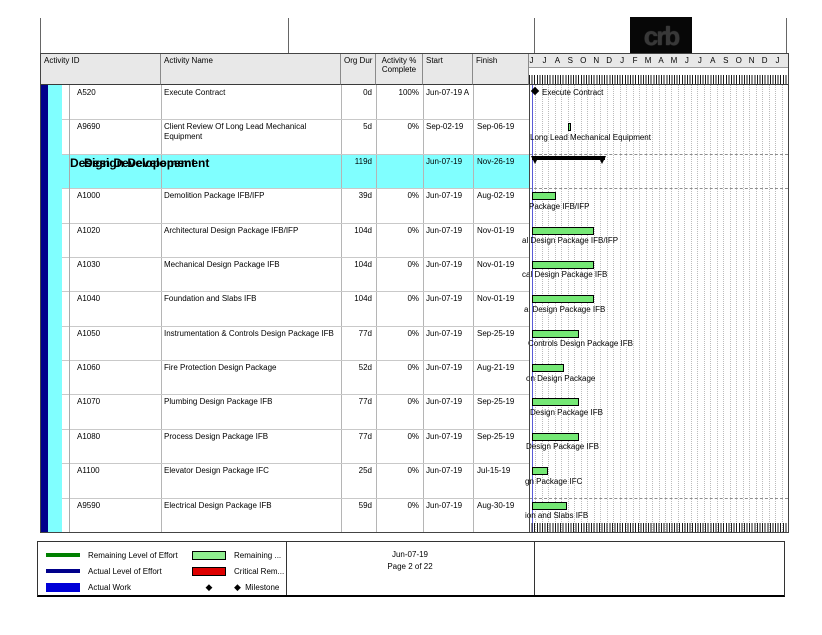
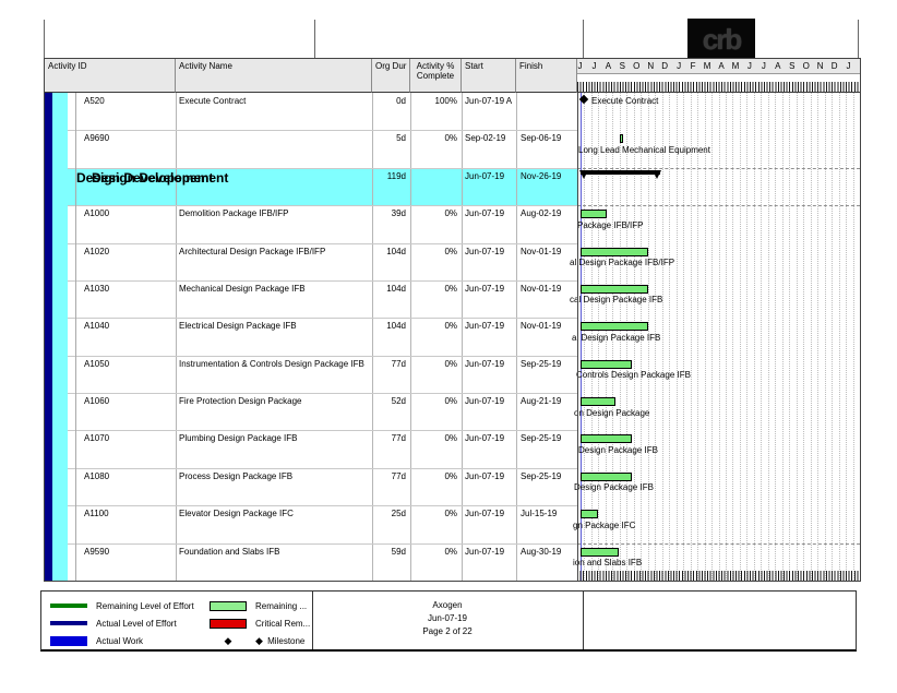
  crb
  Activity ID
  Activity Name
  Org Dur
  Activity %
  Complete
  Start
  Finish
  J
  J
  A
  S
  O
  N
  D
  J
  F
  M
  A
  M
  J
  J
  A
  S
  O
  N
  D
  J
  Execute Contract
  Long Lead Mechanical Equipment
  Package IFB/IFP
  al Design Package IFB/IFP
  cal Design Package IFB
  al Design Package IFB
  Controls Design Package IFB
  on Design Package
  Design Package IFB
  Design Package IFB
  gn Package IFC
  ion and Slabs IFB
  A520
  Execute Contract
  0d
  100%
  Jun-07-19 A
  A9690
- Client Review Of Long Lead Mechanical Equipment
  5d
  0%
  Sep-02-19
  Sep-06-19
  Design Developement
  Design Developement
  119d
  Jun-07-19
  Nov-26-19
  A1000
  Demolition Package IFB/IFP
  39d
  0%
  Jun-07-19
  Aug-02-19
  A1020
  Architectural Design Package IFB/IFP
  104d
  0%
  Jun-07-19
  Nov-01-19
  A1030
  Mechanical Design Package IFB
  104d
  0%
  Jun-07-19
  Nov-01-19
  A1040
- Foundation and Slabs IFB
+ Electrical Design Package IFB
  104d
  0%
  Jun-07-19
  Nov-01-19
  A1050
  Instrumentation & Controls Design Package IFB
  77d
  0%
  Jun-07-19
  Sep-25-19
  A1060
  Fire Protection Design Package
  52d
  0%
  Jun-07-19
  Aug-21-19
  A1070
  Plumbing Design Package IFB
  77d
  0%
  Jun-07-19
  Sep-25-19
  A1080
  Process Design Package IFB
  77d
  0%
  Jun-07-19
  Sep-25-19
  A1100
  Elevator Design Package IFC
  25d
  0%
  Jun-07-19
  Jul-15-19
  A9590
- Electrical Design Package IFB
+ Foundation and Slabs IFB
  59d
  0%
  Jun-07-19
  Aug-30-19
  Remaining Level of Effort
  Actual Level of Effort
  Actual Work
  Remaining ...
  Critical Rem...
  ◆
  ◆ Milestone
+ Axogen
  Jun-07-19
  Page 2 of 22
